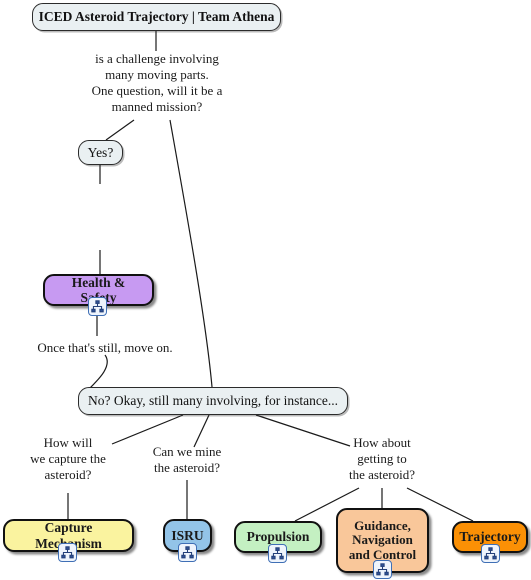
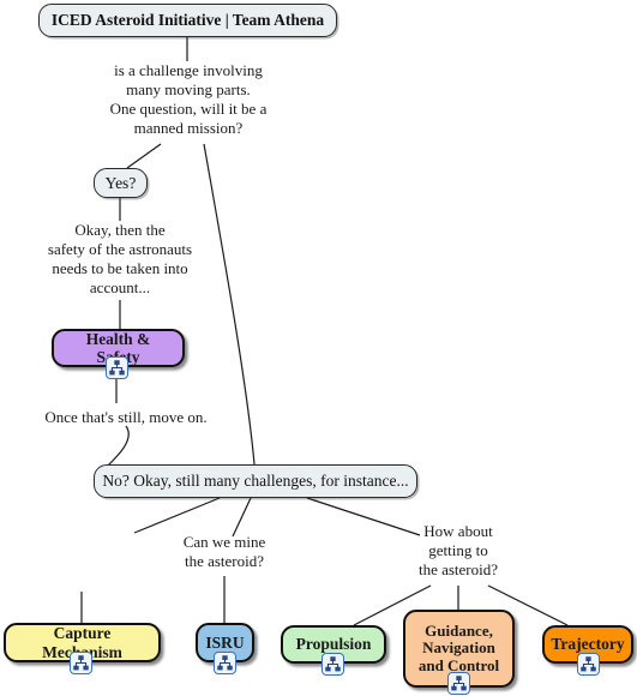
- ICED Asteroid Trajectory | Team Athena
+ ICED Asteroid Initiative | Team Athena
  is a challenge involving
  many moving parts.
  One question, will it be a
  manned mission?
  Yes?
+ Okay, then the
+ safety of the astronauts
+ needs to be taken into
+ account...
  Health & Sty
  Once that's still, move on.
- No? Okay, still many involving, for instance...
+ No? Okay, still many challenges, for instance...
- How will
- we capture the
- asteroid?
  Can we mine
  the asteroid?
  How about
  getting to
  the asteroid?
  Capture Mecnism
  ISRU
  Propulsion
  Guidance,
  Navigation
  and Control
  Trajectory
